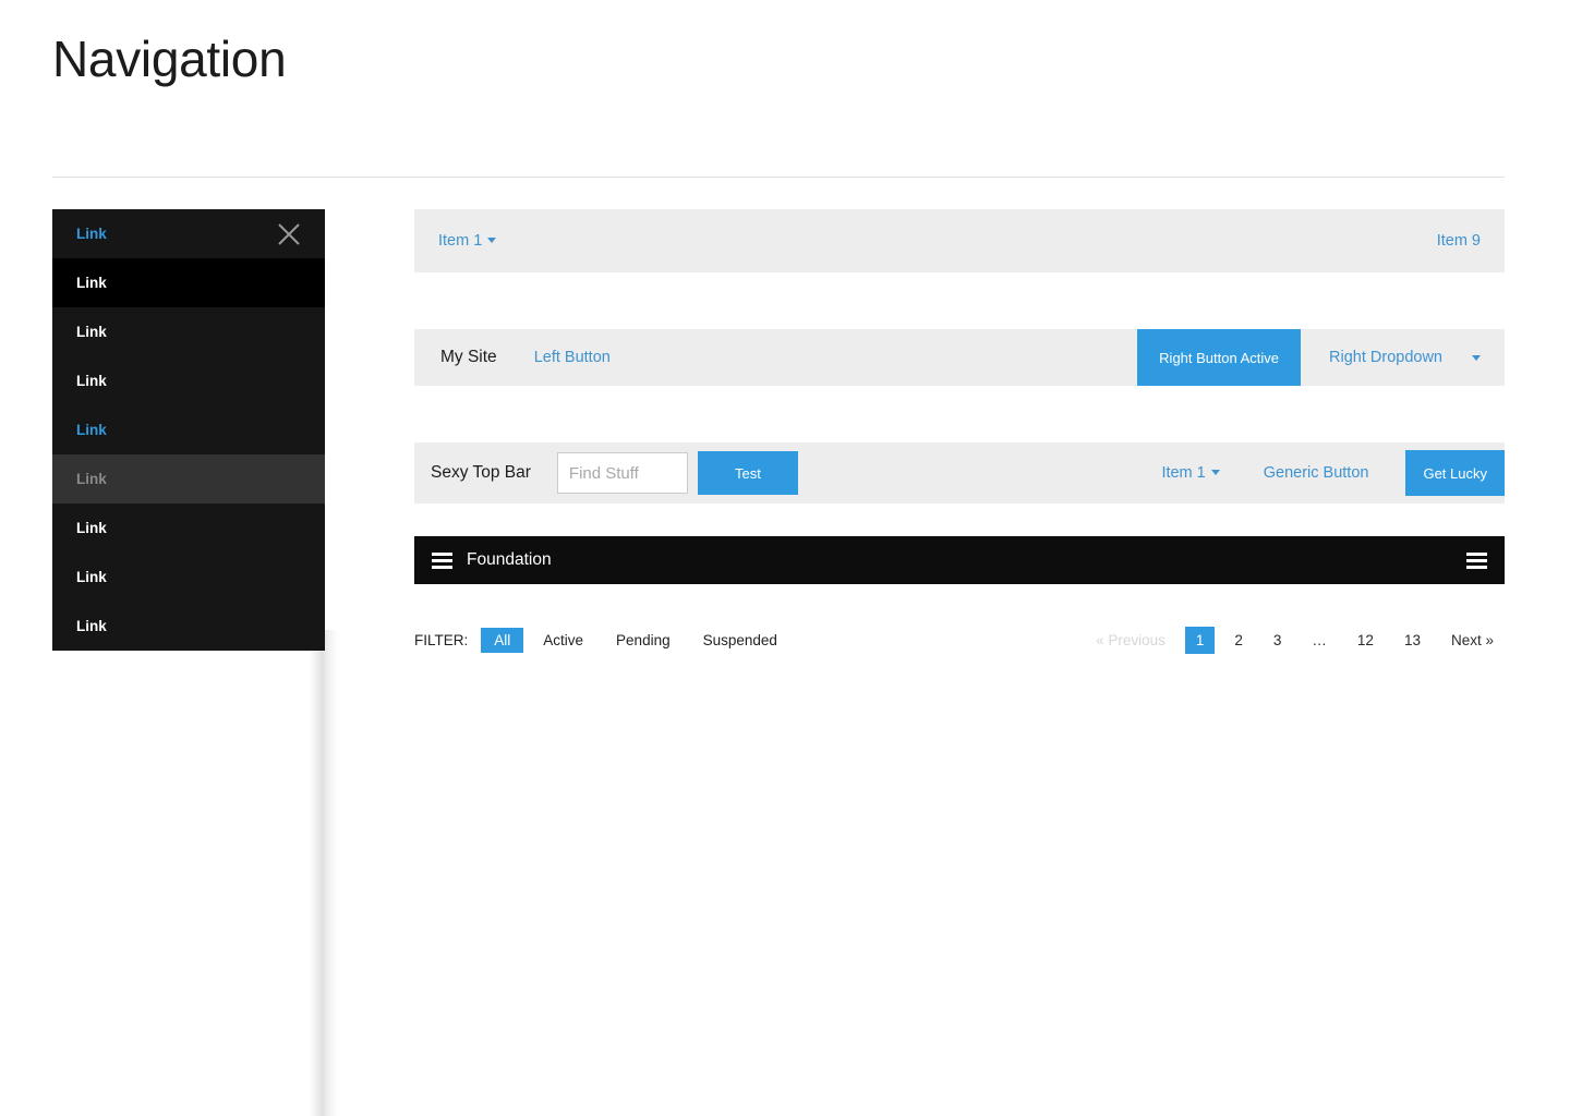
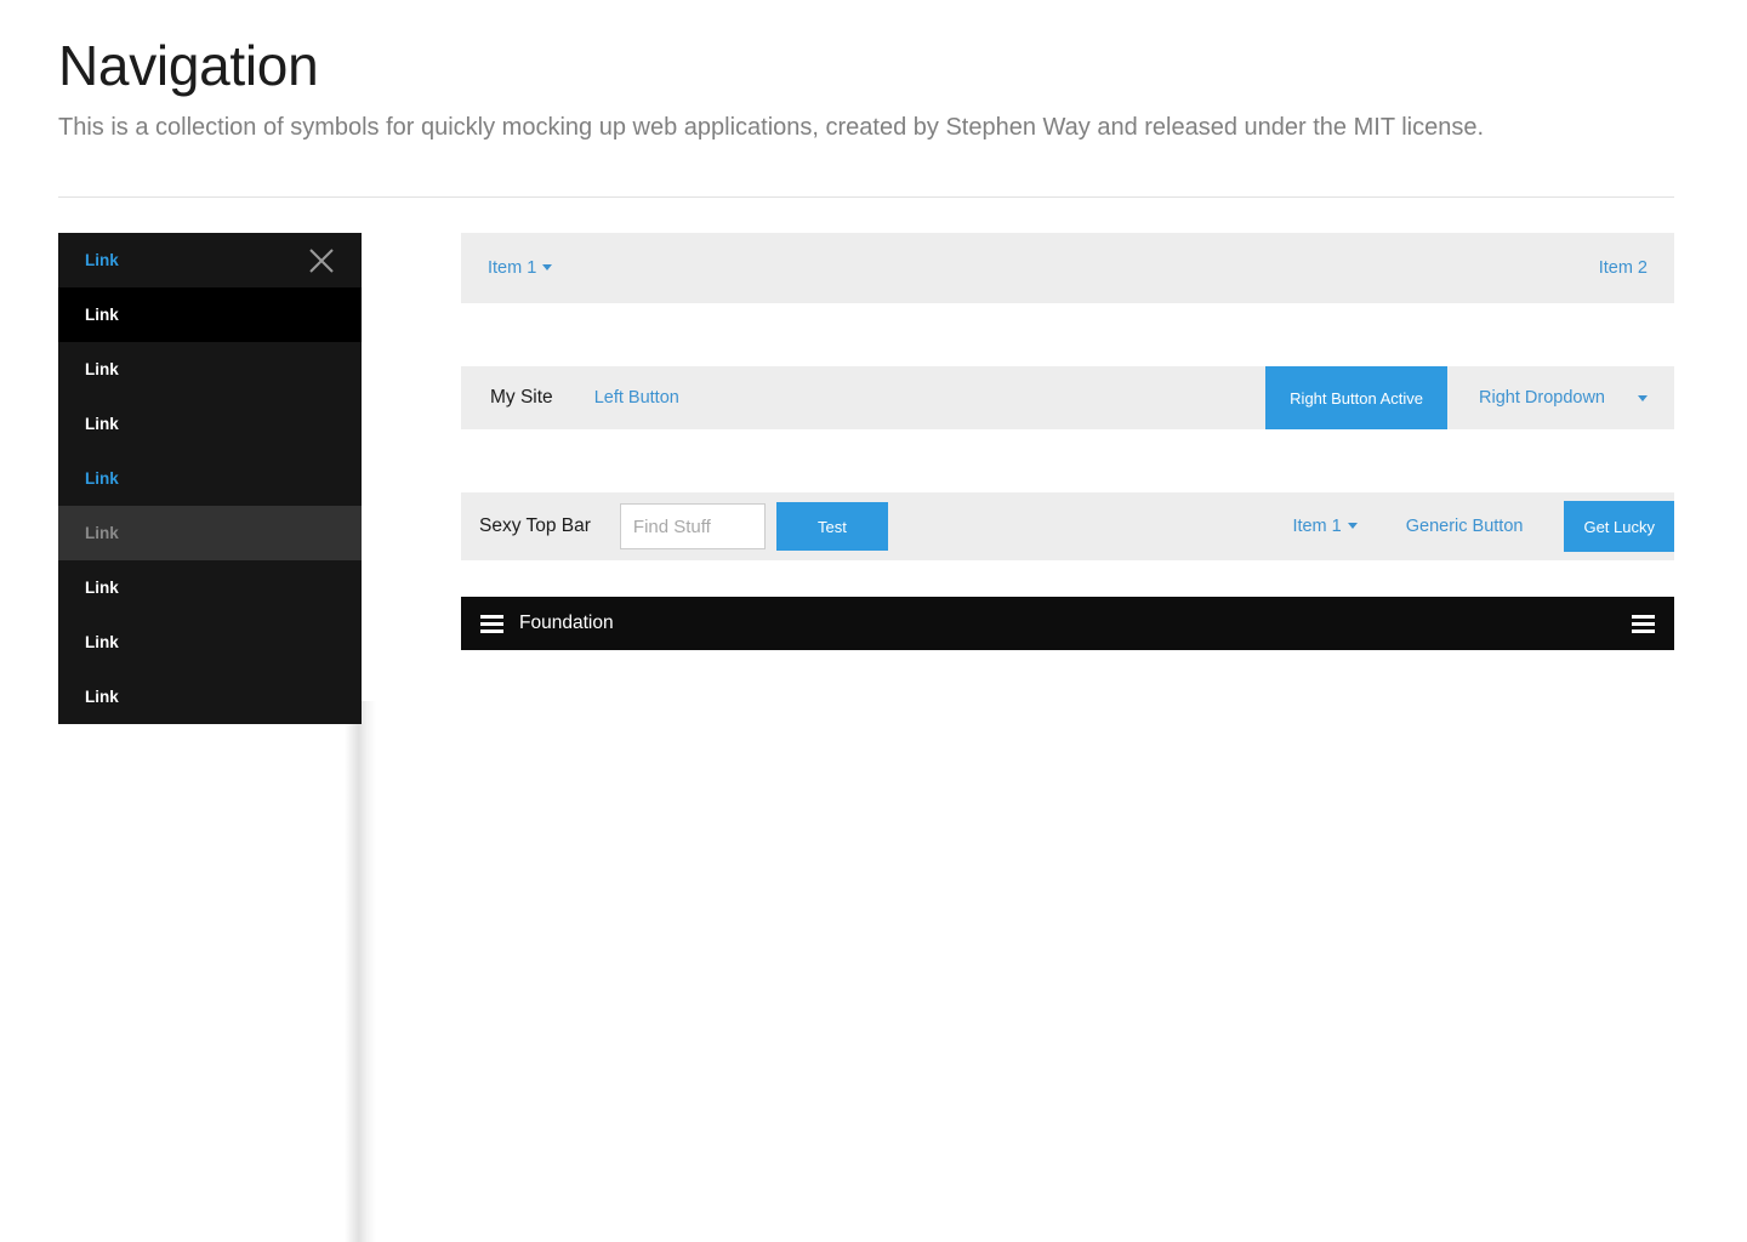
  Navigation
+ This is a collection of symbols for quickly mocking up web applications, created by Stephen Way and released under the MIT license.
  Link
  Link
  Link
  Link
  Link
  Link
  Link
  Link
  Link
  Item 1
- Item 9
+ Item 2
  My Site
  Left Button
  Right Button Active
  Right Dropdown
  Sexy Top Bar
  Find Stuff
  Test
  Item 1
  Generic Button
  Get Lucky
  Foundation
- FILTER:
- All
- Active
- Pending
- Suspended
- « Previous
- 1
- 2
- 3
- …
- 12
- 13
- Next »
